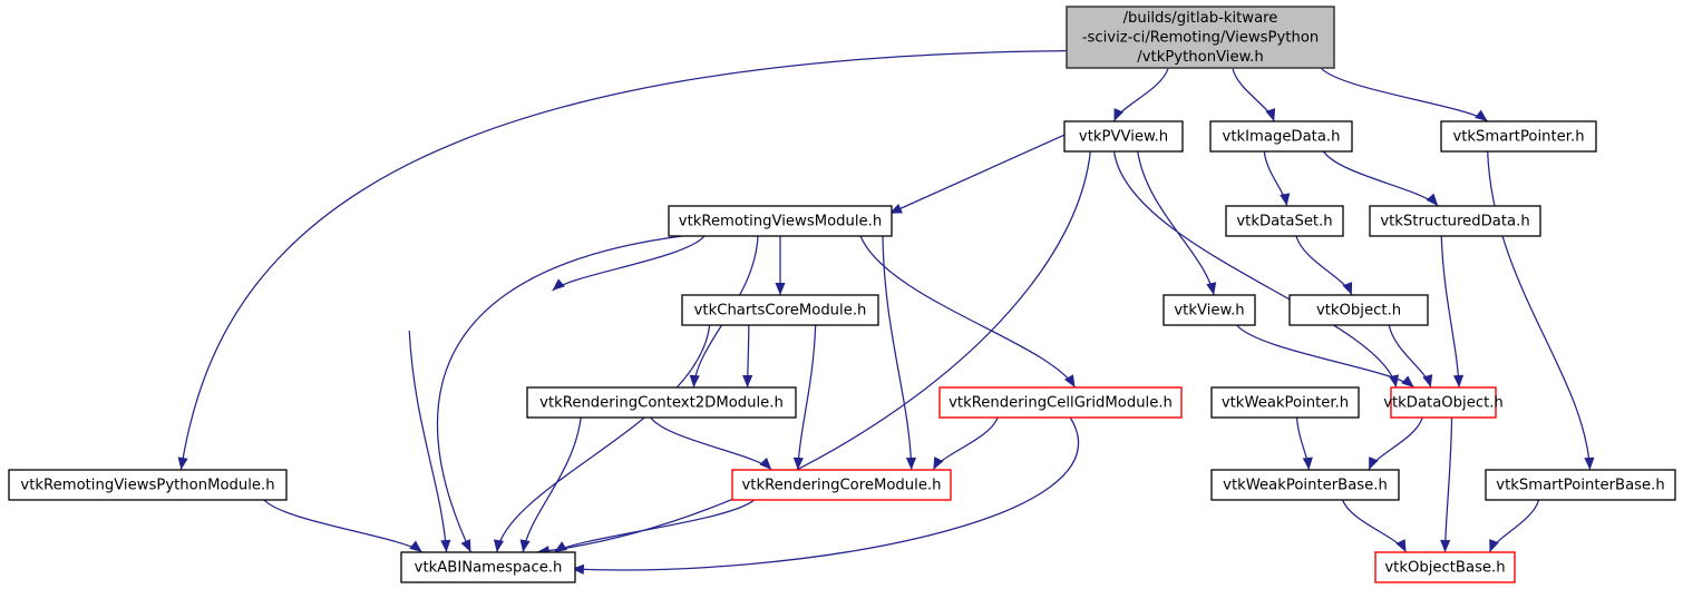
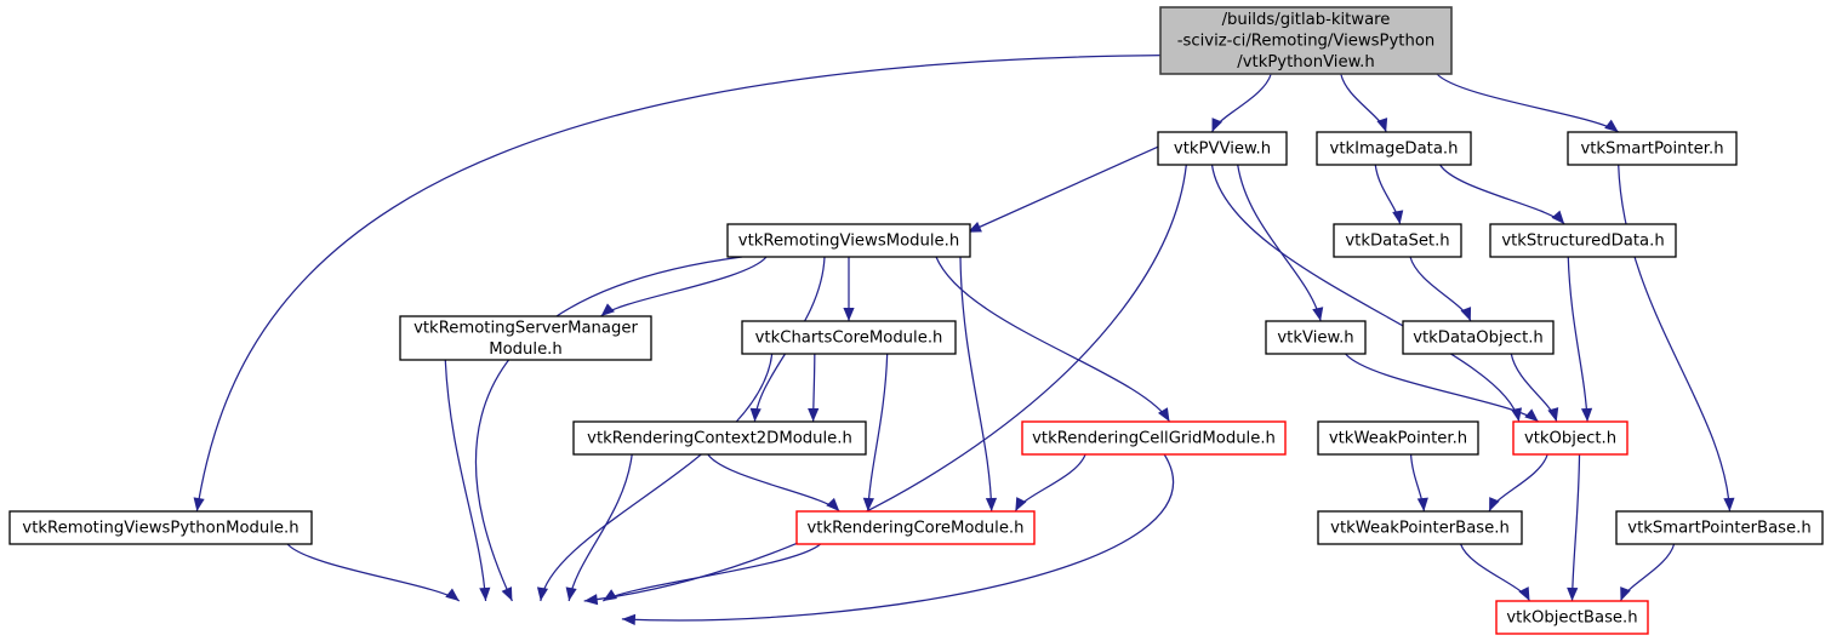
  /builds/gitlab-kitware
  -sciviz-ci/Remoting/ViewsPython
  /vtkPythonView.h
  vtkPVView.h
  vtkImageData.h
  vtkSmartPointer.h
  vtkRemotingViewsModule.h
  vtkDataSet.h
  vtkStructuredData.h
+ vtkRemotingServerManager
+ Module.h
  vtkChartsCoreModule.h
  vtkView.h
- vtkObject.h
+ vtkDataObject.h
  vtkRenderingContext2DModule.h
  vtkRenderingCellGridModule.h
  vtkWeakPointer.h
- vtkDataObject.h
+ vtkObject.h
  vtkRemotingViewsPythonModule.h
  vtkRenderingCoreModule.h
  vtkWeakPointerBase.h
  vtkSmartPointerBase.h
- vtkABINamespace.h
  vtkObjectBase.h
